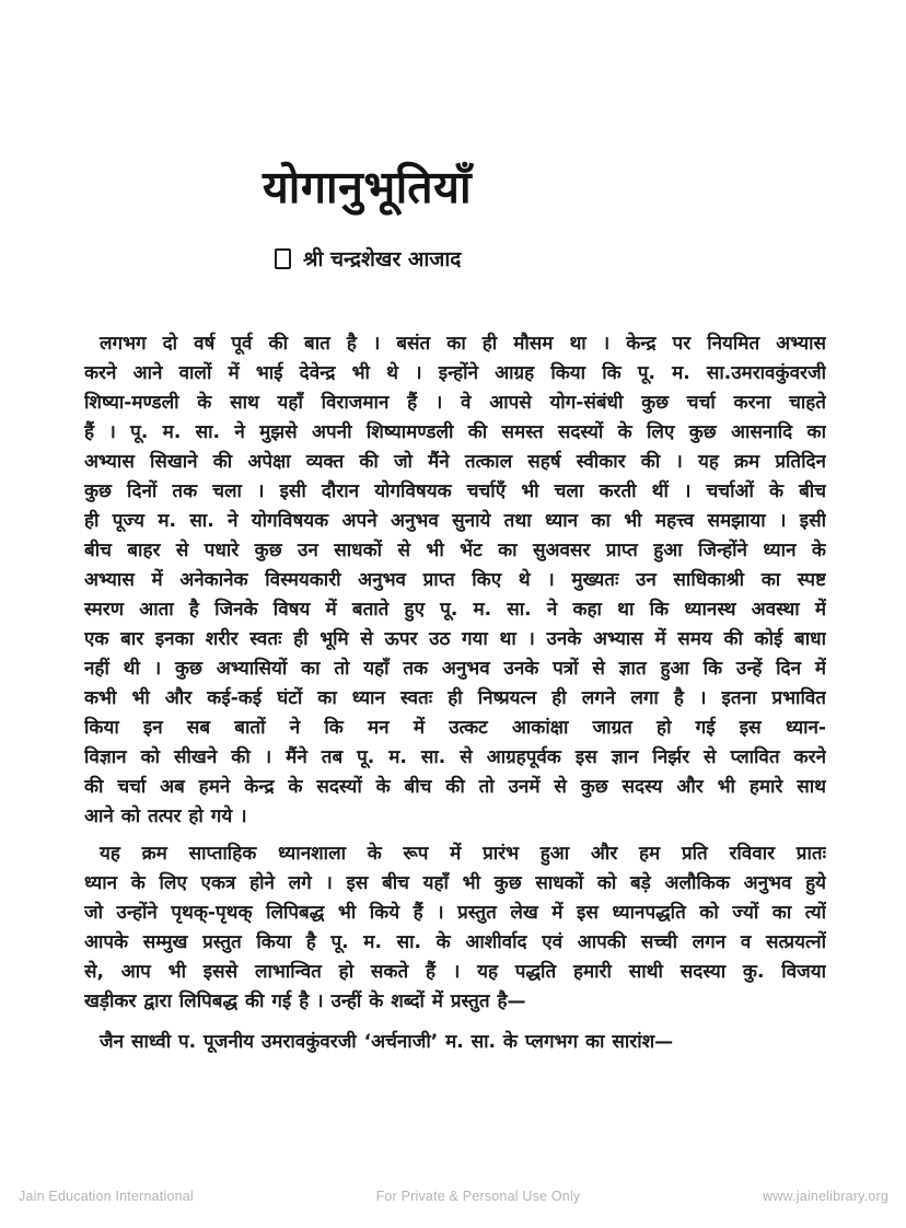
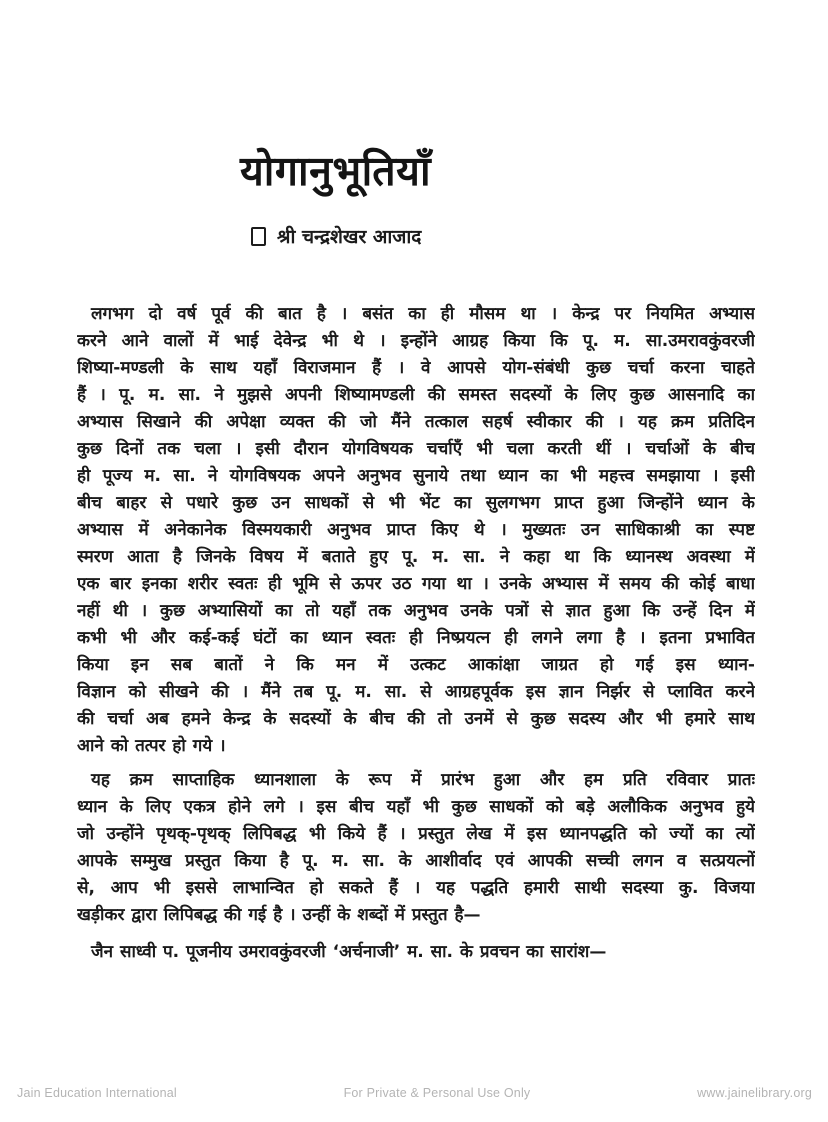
  योगानुभूतियाँ
  श्री चन्द्रशेखर आजाद
  लगभग दो वर्ष पूर्व की बात है । बसंत का ही मौसम था । केन्द्र पर नियमित अभ्यास
  करने आने वालों में भाई देवेन्द्र भी थे । इन्होंने आग्रह किया कि पू. म. सा.उमरावकुंवरजी
  शिष्या-मण्डली के साथ यहाँ विराजमान हैं । वे आपसे योग-संबंधी कुछ चर्चा करना चाहते
  हैं । पू. म. सा. ने मुझसे अपनी शिष्यामण्डली की समस्त सदस्यों के लिए कुछ आसनादि का
  अभ्यास सिखाने की अपेक्षा व्यक्त की जो मैंने तत्काल सहर्ष स्वीकार की । यह क्रम प्रतिदिन
  कुछ दिनों तक चला । इसी दौरान योगविषयक चर्चाएँ भी चला करती थीं । चर्चाओं के बीच
  ही पूज्य म. सा. ने योगविषयक अपने अनुभव सुनाये तथा ध्यान का भी महत्त्व समझाया । इसी
- बीच बाहर से पधारे कुछ उन साधकों से भी भेंट का सुअवसर प्राप्त हुआ जिन्होंने ध्यान के
+ बीच बाहर से पधारे कुछ उन साधकों से भी भेंट का सुलगभग प्राप्त हुआ जिन्होंने ध्यान के
  अभ्यास में अनेकानेक विस्मयकारी अनुभव प्राप्त किए थे । मुख्यतः उन साधिकाश्री का स्पष्ट
  स्मरण आता है जिनके विषय में बताते हुए पू. म. सा. ने कहा था कि ध्यानस्थ अवस्था में
  एक बार इनका शरीर स्वतः ही भूमि से ऊपर उठ गया था । उनके अभ्यास में समय की कोई बाधा
  नहीं थी । कुछ अभ्यासियों का तो यहाँ तक अनुभव उनके पत्रों से ज्ञात हुआ कि उन्हें दिन में
  कभी भी और कई-कई घंटों का ध्यान स्वतः ही निष्प्रयत्न ही लगने लगा है । इतना प्रभावित
  किया इन सब बातों ने कि मन में उत्कट आकांक्षा जाग्रत हो गई इस ध्यान-
  विज्ञान को सीखने की । मैंने तब पू. म. सा. से आग्रहपूर्वक इस ज्ञान निर्झर से प्लावित करने
  की चर्चा अब हमने केन्द्र के सदस्यों के बीच की तो उनमें से कुछ सदस्य और भी हमारे साथ
  आने को तत्पर हो गये ।
  यह क्रम साप्ताहिक ध्यानशाला के रूप में प्रारंभ हुआ और हम प्रति रविवार प्रातः
  ध्यान के लिए एकत्र होने लगे । इस बीच यहाँ भी कुछ साधकों को बड़े अलौकिक अनुभव हुये
  जो उन्होंने पृथक्-पृथक् लिपिबद्ध भी किये हैं । प्रस्तुत लेख में इस ध्यानपद्धति को ज्यों का त्यों
  आपके सम्मुख प्रस्तुत किया है पू. म. सा. के आशीर्वाद एवं आपकी सच्ची लगन व सत्प्रयत्नों
  से, आप भी इससे लाभान्वित हो सकते हैं । यह पद्धति हमारी साथी सदस्या कु. विजया
  खड़ीकर द्वारा लिपिबद्ध की गई है । उन्हीं के शब्दों में प्रस्तुत है—
- जैन साध्वी प. पूजनीय उमरावकुंवरजी ‘अर्चनाजी’ म. सा. के प्लगभग का सारांश—
+ जैन साध्वी प. पूजनीय उमरावकुंवरजी ‘अर्चनाजी’ म. सा. के प्रवचन का सारांश—
  Jain Education International
  For Private & Personal Use Only
  www.jainelibrary.org
